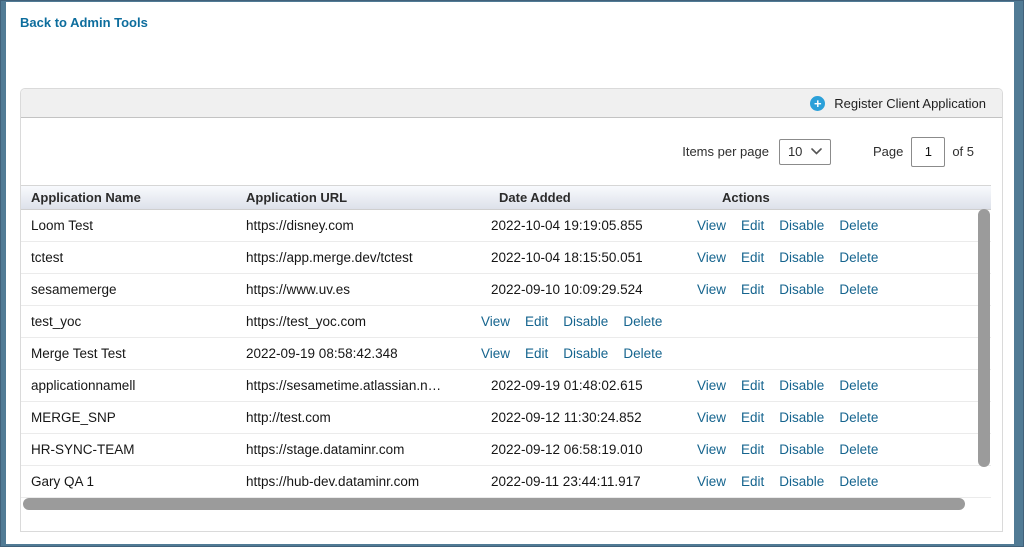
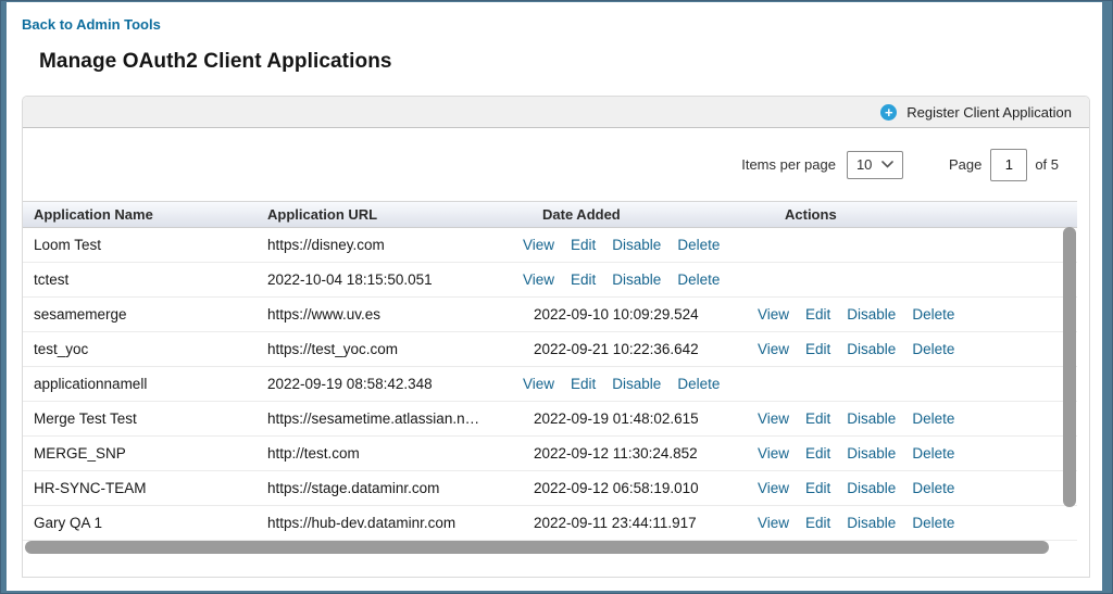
  Back to Admin Tools
+ Manage OAuth2 Client Applications
  +
  Register Client Application
  Items per page
  10
  Page
  1
  of 5
  Application Name
  Application URL
  Date Added
  Actions
  Loom Test
  https://disney.com
- 2022-10-04 19:19:05.855
  View
  Edit
  Disable
  Delete
  tctest
- https://app.merge.dev/tctest
  2022-10-04 18:15:50.051
  View
  Edit
  Disable
  Delete
  sesamemerge
  https://www.uv.es
  2022-09-10 10:09:29.524
  View
  Edit
  Disable
  Delete
  test_yoc
  https://test_yoc.com
+ 2022-09-21 10:22:36.642
  View
  Edit
  Disable
  Delete
- Merge Test Test
+ applicationnamell
  2022-09-19 08:58:42.348
  View
  Edit
  Disable
  Delete
- applicationnamell
+ Merge Test Test
  https://sesametime.atlassian.n…
  2022-09-19 01:48:02.615
  View
  Edit
  Disable
  Delete
  MERGE_SNP
  http://test.com
  2022-09-12 11:30:24.852
  View
  Edit
  Disable
  Delete
  HR-SYNC-TEAM
  https://stage.dataminr.com
  2022-09-12 06:58:19.010
  View
  Edit
  Disable
  Delete
  Gary QA 1
  https://hub-dev.dataminr.com
  2022-09-11 23:44:11.917
  View
  Edit
  Disable
  Delete
